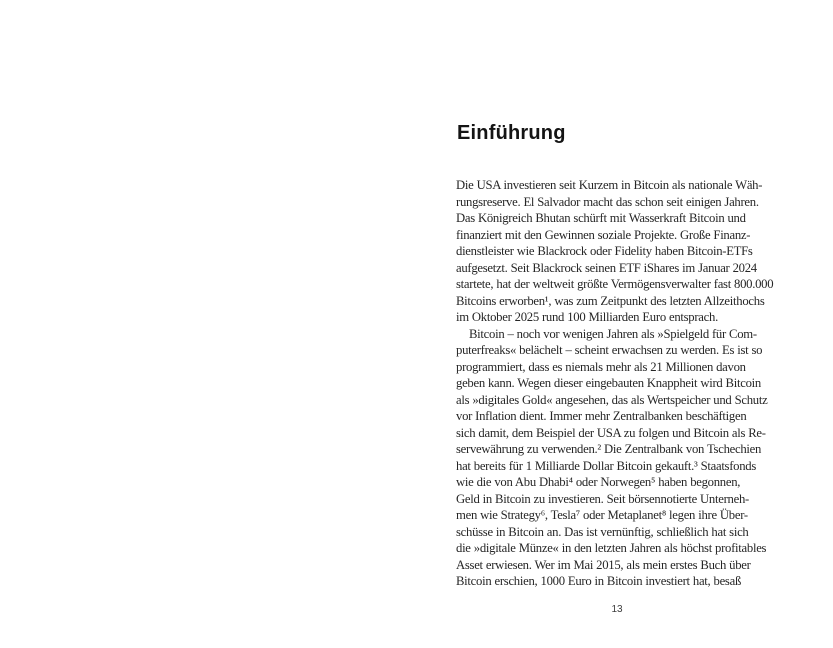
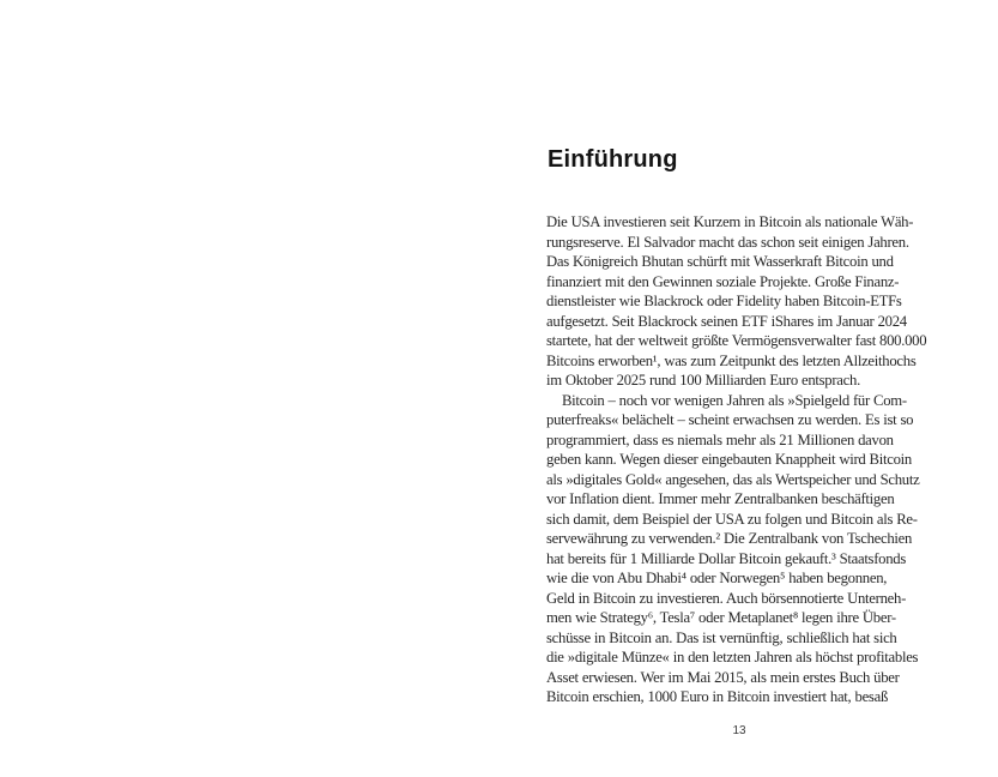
  Einführung
  Die USA investieren seit Kurzem in Bitcoin als nationale Wäh-
  rungsreserve. El Salvador macht das schon seit einigen Jahren.
  Das Königreich Bhutan schürft mit Wasserkraft Bitcoin und
  finanziert mit den Gewinnen soziale Projekte. Große Finanz-
  dienstleister wie Blackrock oder Fidelity haben Bitcoin-ETFs
  aufgesetzt. Seit Blackrock seinen ETF iShares im Januar 2024
  startete, hat der weltweit größte Vermögensverwalter fast 800.000
  Bitcoins erworben¹, was zum Zeitpunkt des letzten Allzeithochs
  im Oktober 2025 rund 100 Milliarden Euro entsprach.
  Bitcoin – noch vor wenigen Jahren als »Spielgeld für Com-
  puterfreaks« belächelt – scheint erwachsen zu werden. Es ist so
  programmiert, dass es niemals mehr als 21 Millionen davon
  geben kann. Wegen dieser eingebauten Knappheit wird Bitcoin
  als »digitales Gold« angesehen, das als Wertspeicher und Schutz
  vor Inflation dient. Immer mehr Zentralbanken beschäftigen
  sich damit, dem Beispiel der USA zu folgen und Bitcoin als Re-
  servewährung zu verwenden.² Die Zentralbank von Tschechien
  hat bereits für 1 Milliarde Dollar Bitcoin gekauft.³ Staatsfonds
  wie die von Abu Dhabi⁴ oder Norwegen⁵ haben begonnen,
- Geld in Bitcoin zu investieren. Seit börsennotierte Unterneh-
+ Geld in Bitcoin zu investieren. Auch börsennotierte Unterneh-
  men wie Strategy⁶, Tesla⁷ oder Metaplanet⁸ legen ihre Über-
  schüsse in Bitcoin an. Das ist vernünftig, schließlich hat sich
  die »digitale Münze« in den letzten Jahren als höchst profitables
  Asset erwiesen. Wer im Mai 2015, als mein erstes Buch über
  Bitcoin erschien, 1000 Euro in Bitcoin investiert hat, besaß
  13
